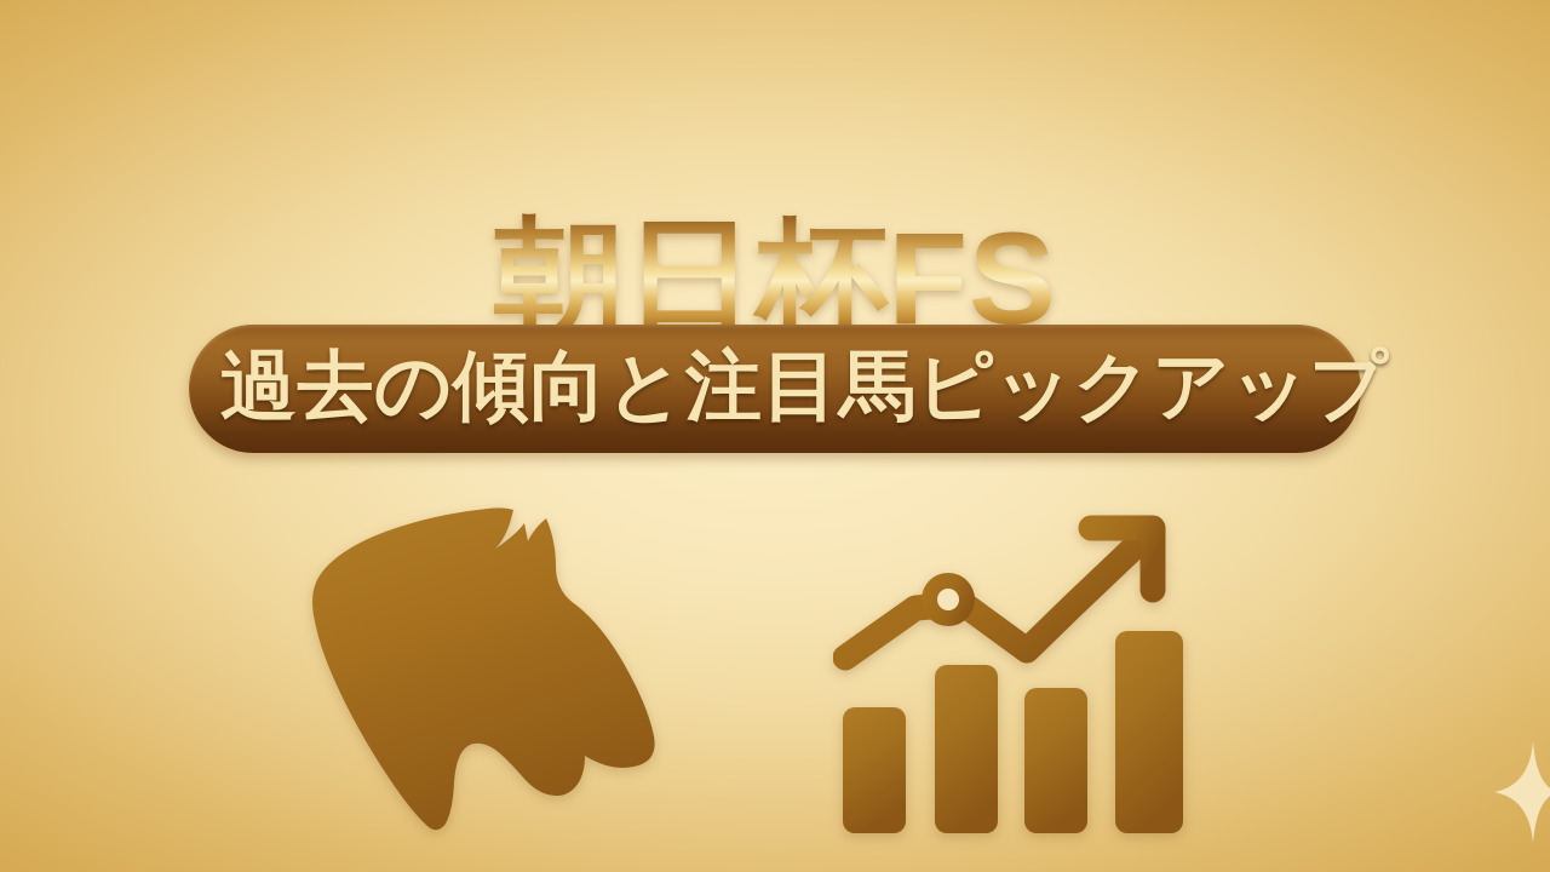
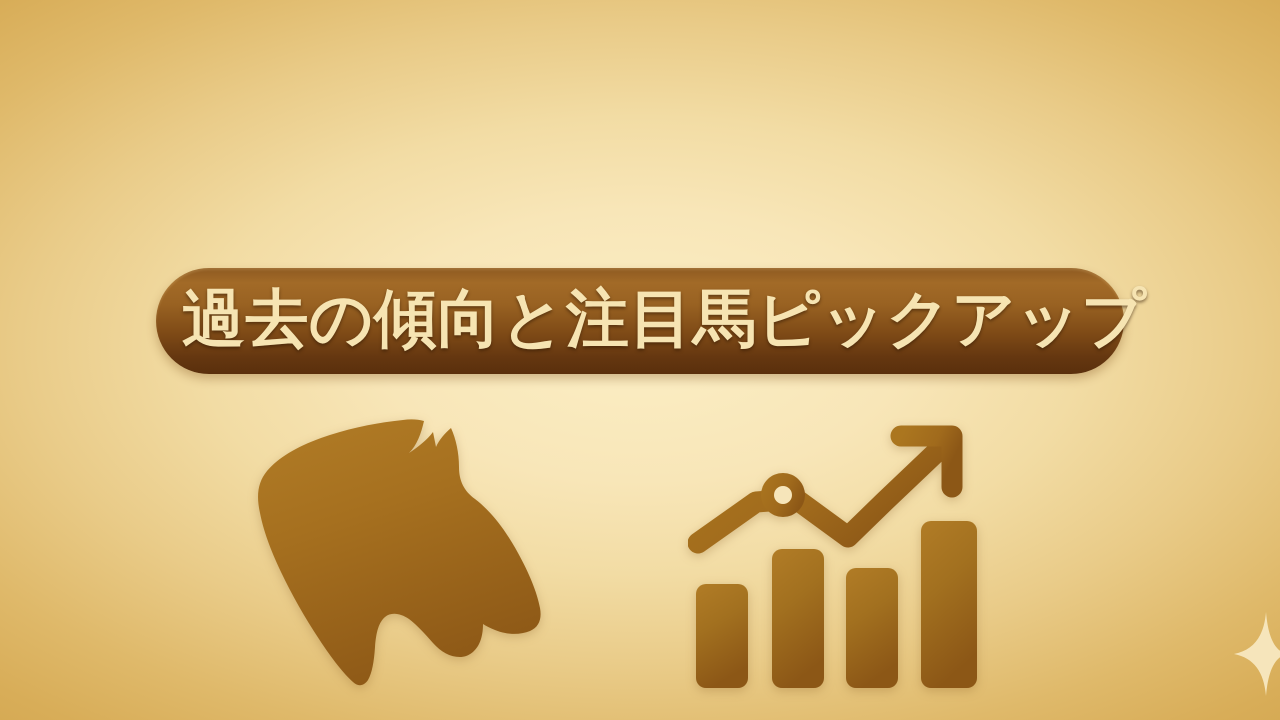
- 朝日杯FS
  過去の傾向と注目馬ピックアップ
